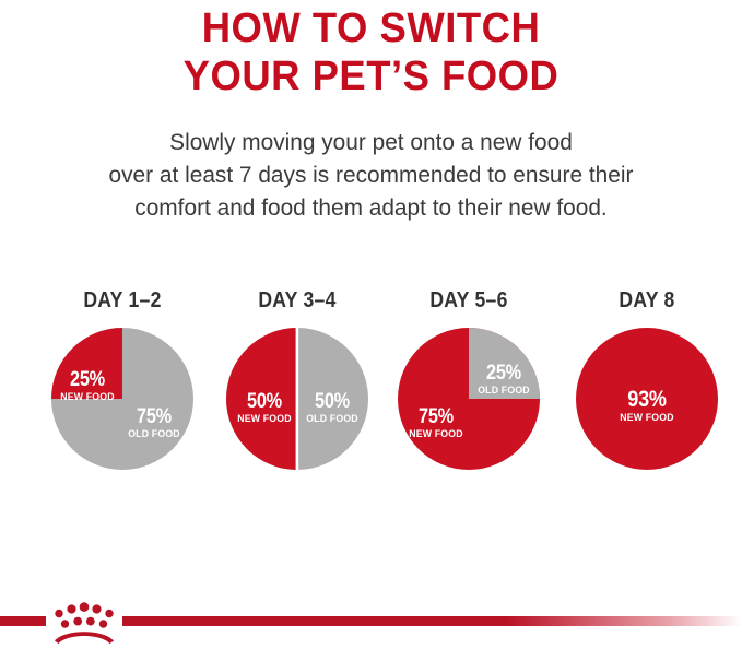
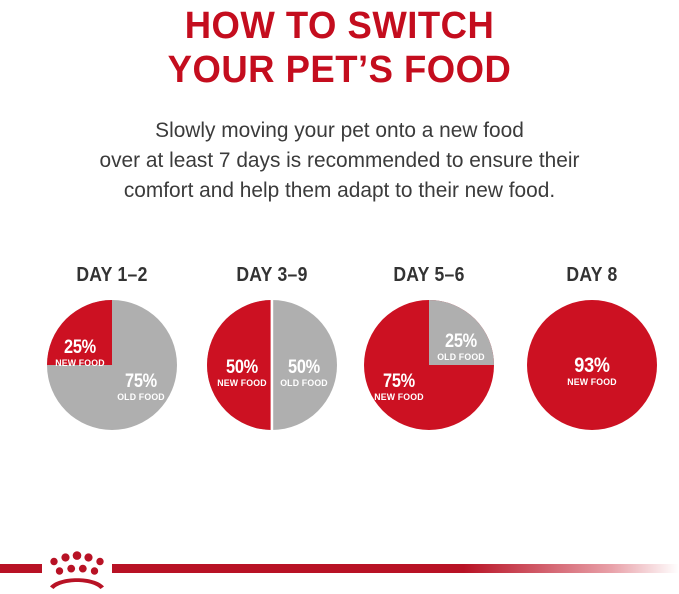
  HOW TO SWITCH
  YOUR PET’S FOOD
  Slowly moving your pet onto a new food
  over at least 7 days is recommended to ensure their
- comfort and food them adapt to their new food.
+ comfort and help them adapt to their new food.
  DAY 1–2
  25%
  NEW FOOD
  75%
  OLD FOOD
- DAY 3–4
+ DAY 3–9
  50%
  NEW FOOD
  50%
  OLD FOOD
  DAY 5–6
  25%
  OLD FOOD
  75%
  NEW FOOD
  DAY 8
  93%
  NEW FOOD
